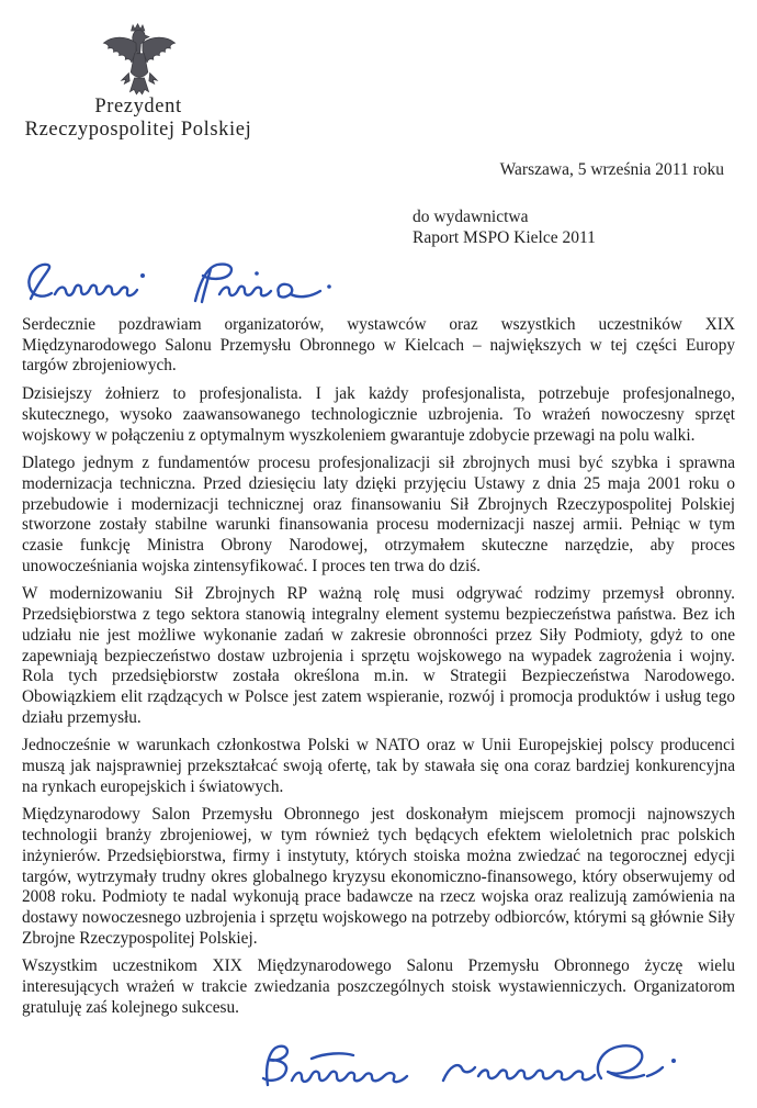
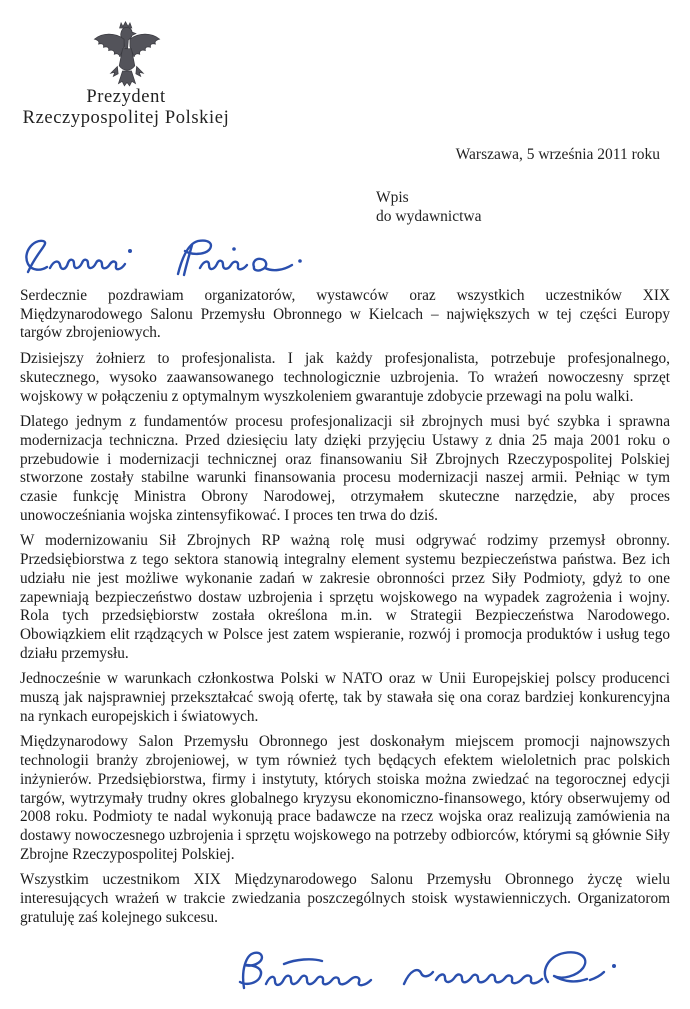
  Prezydent
  Rzeczypospolitej Polskiej
  Warszawa, 5 września 2011 roku
+ Wpis
  do wydawnictwa
- Raport MSPO Kielce 2011
  Serdecznie pozdrawiam organizatorów, wystawców oraz wszystkich uczestników XIX Międzynarodowego Salonu Przemysłu Obronnego w Kielcach – największych w tej części Europy targów zbrojeniowych.
  Dzisiejszy żołnierz to profesjonalista. I jak każdy profesjonalista, potrzebuje profesjonalnego, skutecznego, wysoko zaawansowanego technologicznie uzbrojenia. To wrażeń nowoczesny sprzęt wojskowy w połączeniu z optymalnym wyszkoleniem gwarantuje zdobycie przewagi na polu walki.
  Dlatego jednym z fundamentów procesu profesjonalizacji sił zbrojnych musi być szybka i sprawna modernizacja techniczna. Przed dziesięciu laty dzięki przyjęciu Ustawy z dnia 25 maja 2001 roku o przebudowie i modernizacji technicznej oraz finansowaniu Sił Zbrojnych Rzeczypospolitej Polskiej stworzone zostały stabilne warunki finansowania procesu modernizacji naszej armii. Pełniąc w tym czasie funkcję Ministra Obrony Narodowej, otrzymałem skuteczne narzędzie, aby proces unowocześniania wojska zintensyfikować. I proces ten trwa do dziś.
  W modernizowaniu Sił Zbrojnych RP ważną rolę musi odgrywać rodzimy przemysł obronny. Przedsiębiorstwa z tego sektora stanowią integralny element systemu bezpieczeństwa państwa. Bez ich udziału nie jest możliwe wykonanie zadań w zakresie obronności przez Siły Podmioty, gdyż to one zapewniają bezpieczeństwo dostaw uzbrojenia i sprzętu wojskowego na wypadek zagrożenia i wojny. Rola tych przedsiębiorstw została określona m.in. w Strategii Bezpieczeństwa Narodowego. Obowiązkiem elit rządzących w Polsce jest zatem wspieranie, rozwój i promocja produktów i usług tego działu przemysłu.
  Jednocześnie w warunkach członkostwa Polski w NATO oraz w Unii Europejskiej polscy producenci muszą jak najsprawniej przekształcać swoją ofertę, tak by stawała się ona coraz bardziej konkurencyjna na rynkach europejskich i światowych.
  Międzynarodowy Salon Przemysłu Obronnego jest doskonałym miejscem promocji najnowszych technologii branży zbrojeniowej, w tym również tych będących efektem wieloletnich prac polskich inżynierów. Przedsiębiorstwa, firmy i instytuty, których stoiska można zwiedzać na tegorocznej edycji targów, wytrzymały trudny okres globalnego kryzysu ekonomiczno-finansowego, który obserwujemy od 2008 roku. Podmioty te nadal wykonują prace badawcze na rzecz wojska oraz realizują zamówienia na dostawy nowoczesnego uzbrojenia i sprzętu wojskowego na potrzeby odbiorców, którymi są głównie Siły Zbrojne Rzeczypospolitej Polskiej.
  Wszystkim uczestnikom XIX Międzynarodowego Salonu Przemysłu Obronnego życzę wielu interesujących wrażeń w trakcie zwiedzania poszczególnych stoisk wystawienniczych. Organizatorom gratuluję zaś kolejnego sukcesu.
